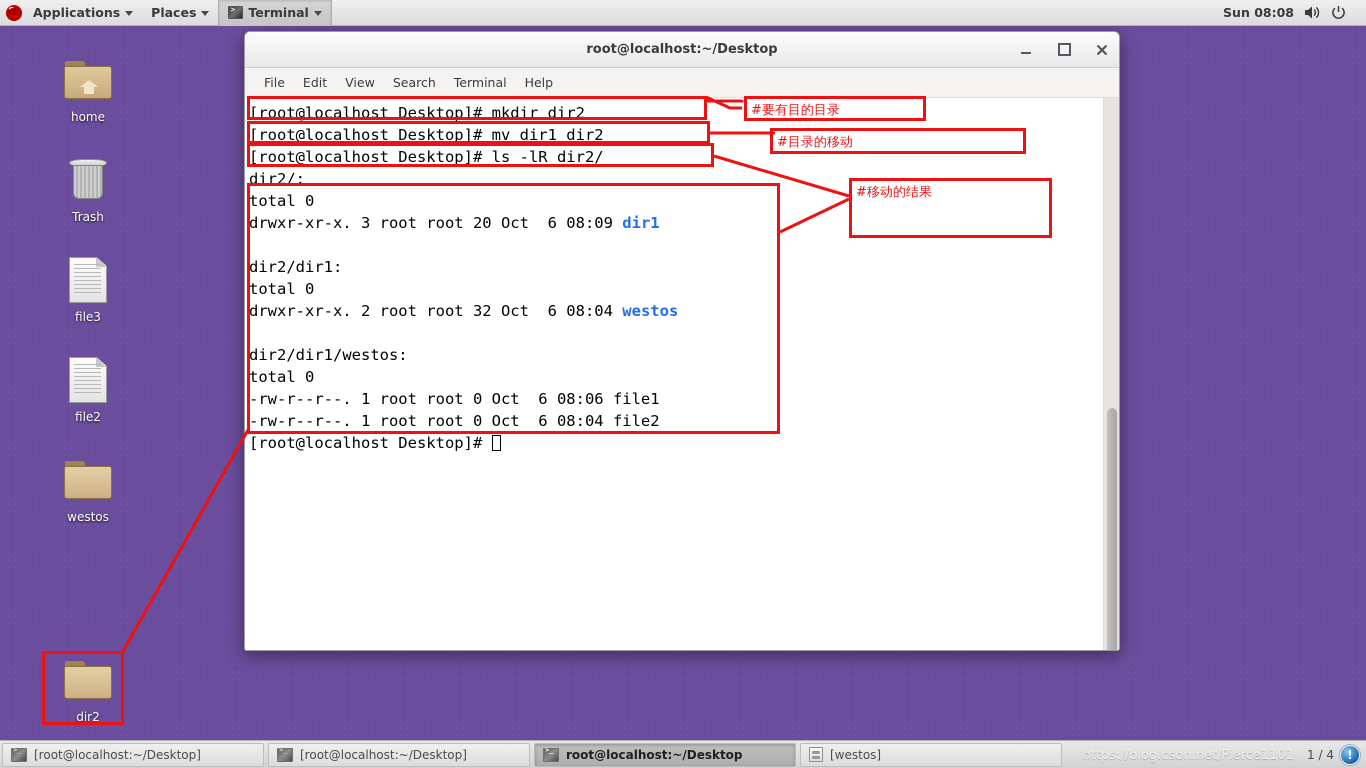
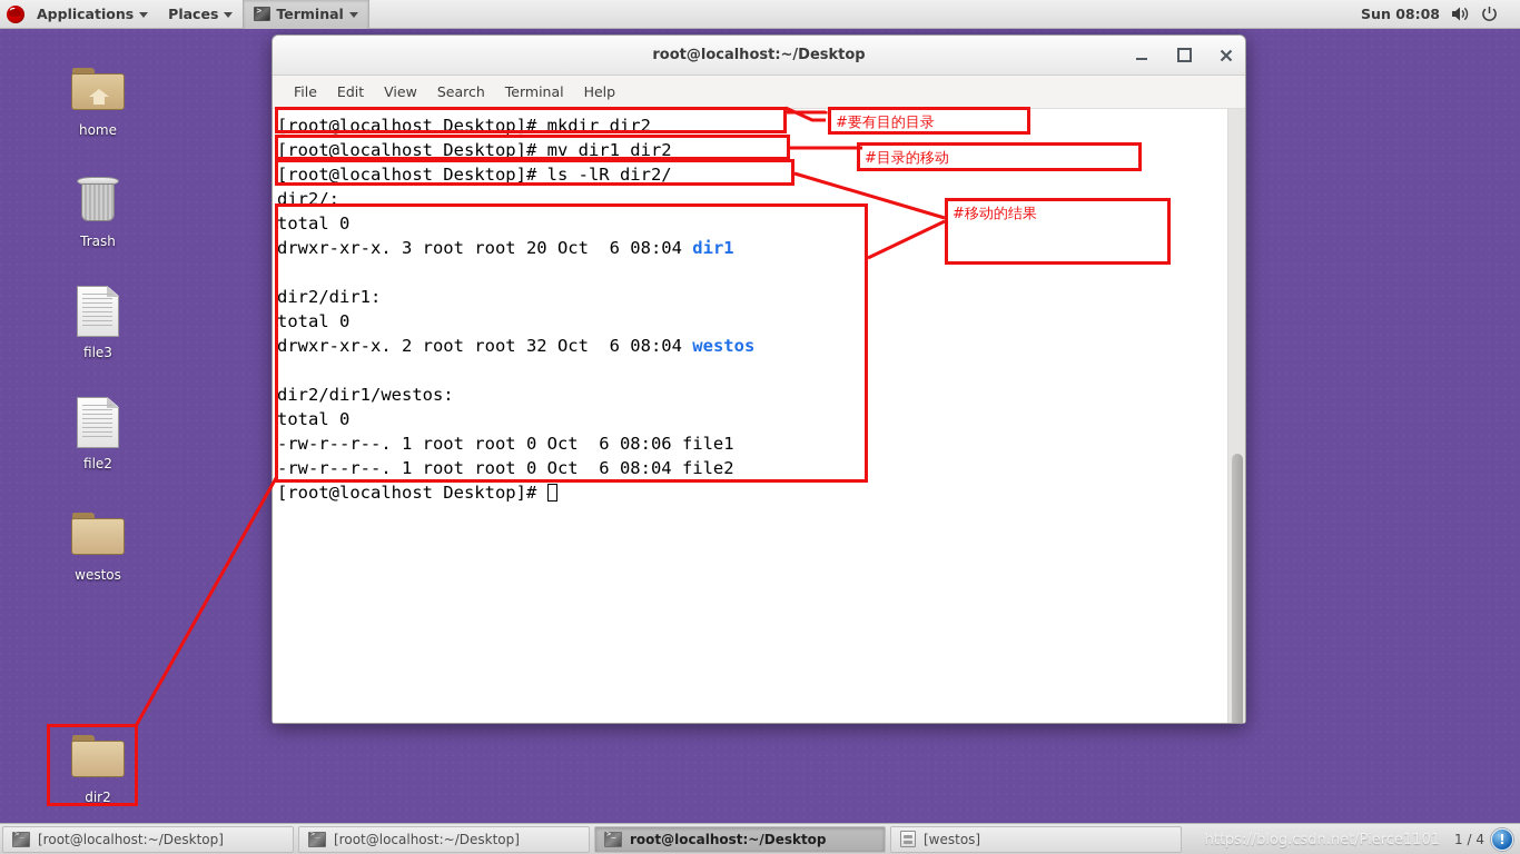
  Applications
  Places
  Terminal
  Sun 08:08
  home
  Trash
  file3
  file2
  westos
  dir2
  root@localhost:~/Desktop
  File
  Edit
  View
  Search
  Terminal
  Help
  [root@localhost Desktop]# mkdir dir2
  [root@localhost Desktop]# mv dir1 dir2
  [root@localhost Desktop]# ls -lR dir2/
  dir2/:
  total 0
- drwxr-xr-x. 3 root root 20 Oct 6 08:09 dir1
+ drwxr-xr-x. 3 root root 20 Oct 6 08:04 dir1
  dir2/dir1:
  total 0
  drwxr-xr-x. 2 root root 32 Oct 6 08:04 westos
  dir2/dir1/westos:
  total 0
  -rw-r--r--. 1 root root 0 Oct 6 08:06 file1
  -rw-r--r--. 1 root root 0 Oct 6 08:04 file2
  [root@localhost Desktop]#
  #要有目的目录
  #目录的移动
  #移动的结果
  [root@localhost:~/Desktop]
  [root@localhost:~/Desktop]
  root@localhost:~/Desktop
  [westos]
  1 / 4
  !
  https://blog.csdn.net/Pierce1101
